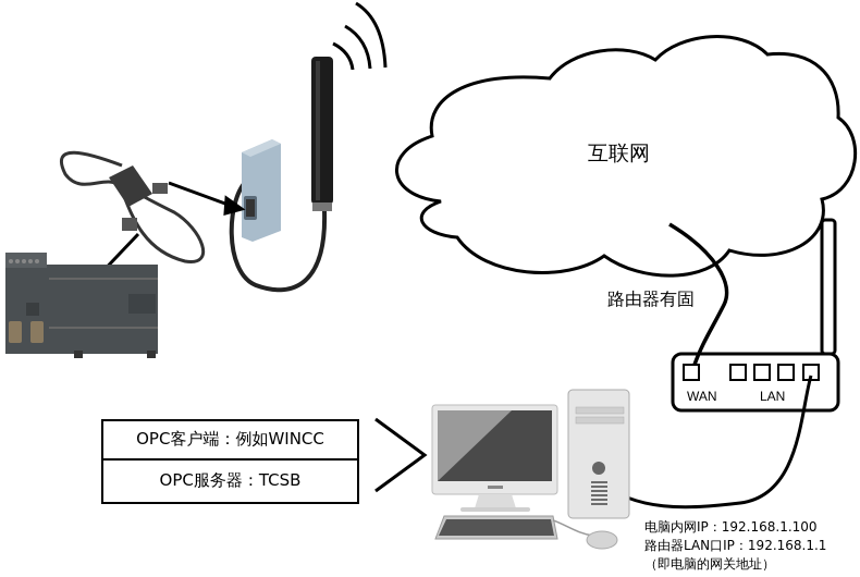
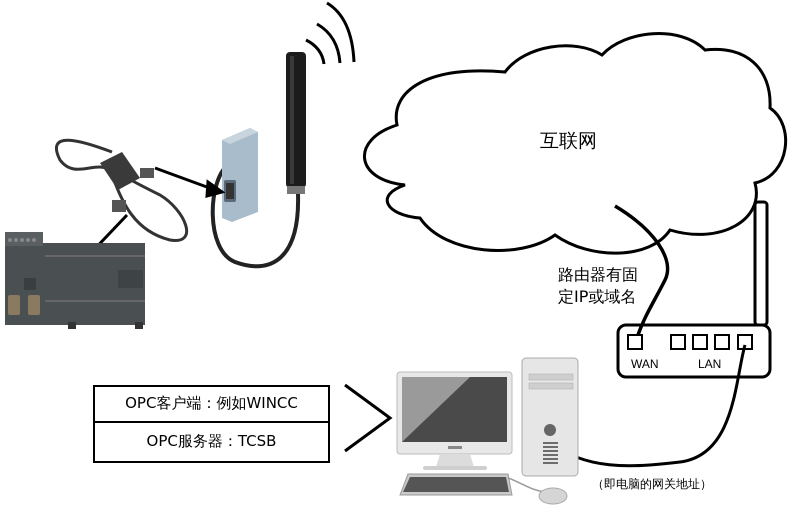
  互联网
  路由器有固
+ 定IP或域名
  WAN
  LAN
  OPC客户端：例如WINCC
  OPC服务器：TCSB
- 电脑内网IP：192.168.1.100
- 路由器LAN口IP：192.168.1.1
  （即电脑的网关地址）
